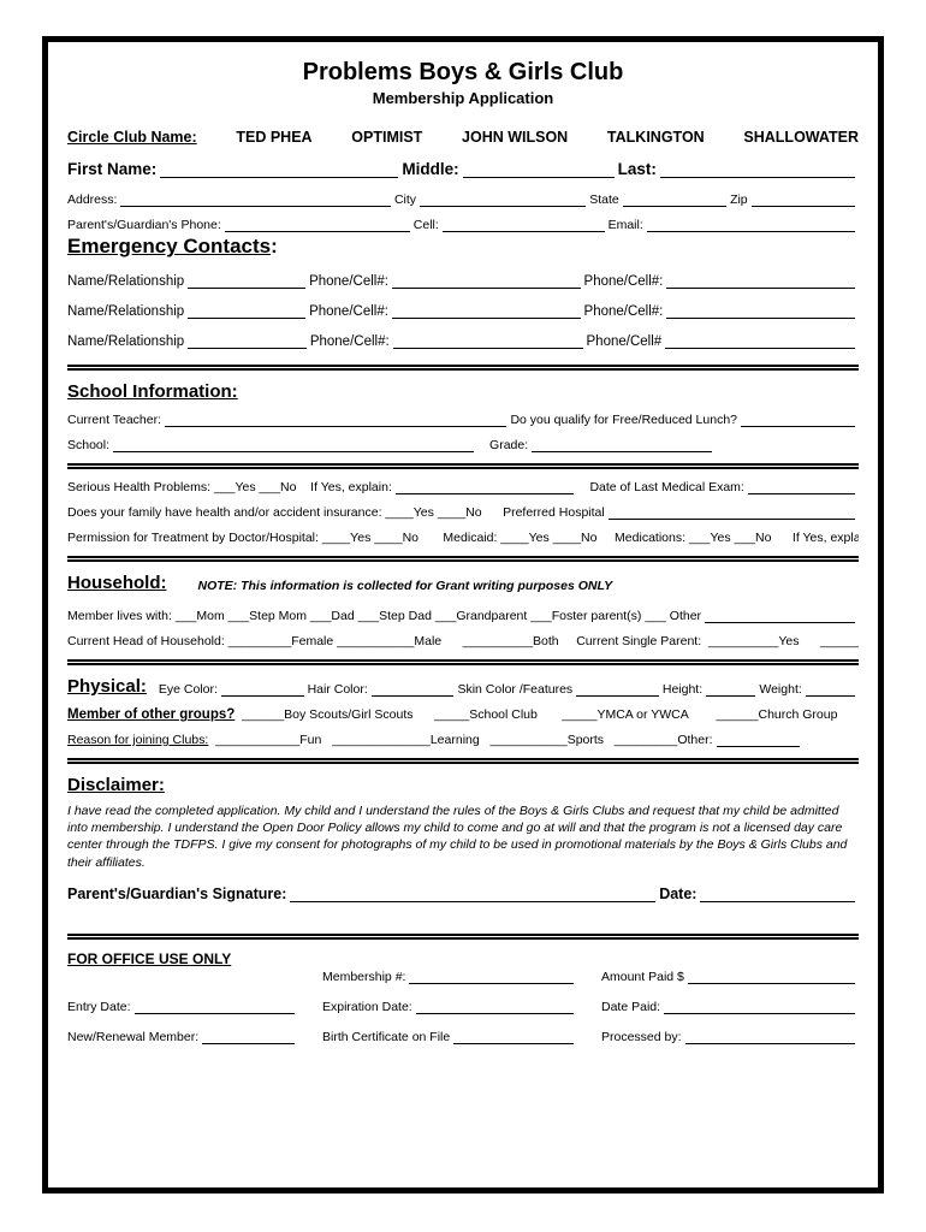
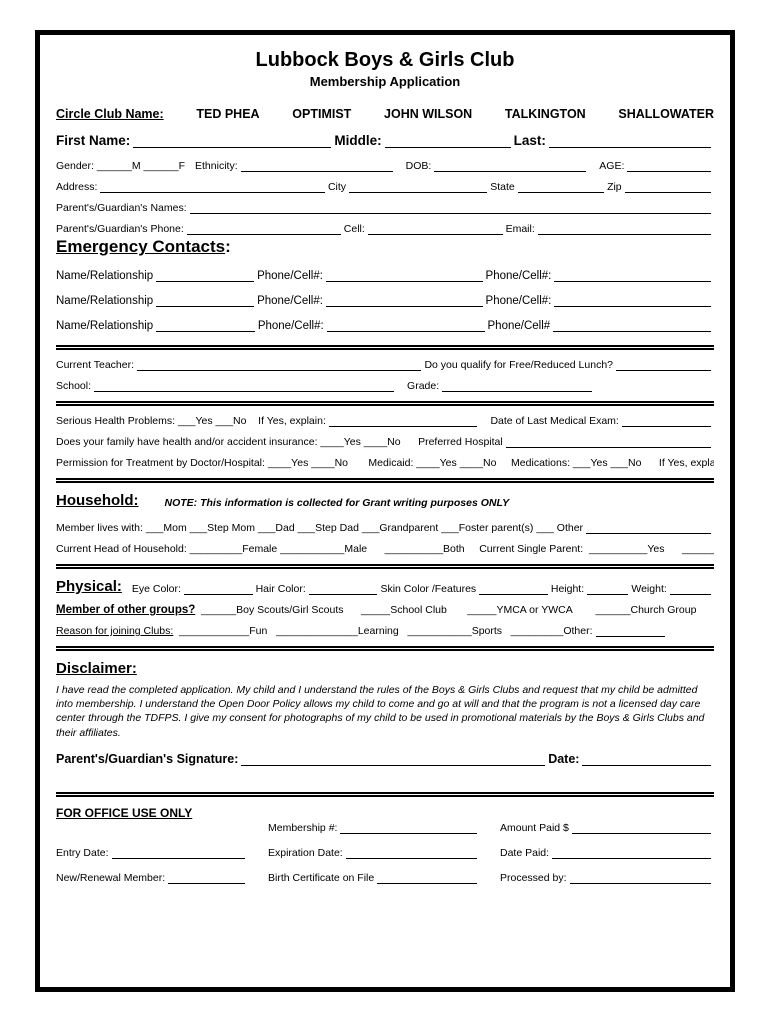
- Problems Boys & Girls Club
+ Lubbock Boys & Girls Club
  Membership Application
  Circle Club Name:
  TED PHEA
  OPTIMIST
  JOHN WILSON
  TALKINGTON
  SHALLOWATER
  First Name:
  Middle:
  Last:
+ Gender: ______M ______F
+ Ethnicity:
+ DOB:
+ AGE:
  Address:
  City
  State
  Zip
+ Parent's/Guardian's Names:
  Parent's/Guardian's Phone:
  Cell:
  Email:
  Emergency Contacts
  :
  Name/Relationship
  Phone/Cell#:
  Phone/Cell#:
  Name/Relationship
  Phone/Cell#:
  Phone/Cell#:
  Name/Relationship
  Phone/Cell#:
  Phone/Cell#
- School Information:
  Current Teacher:
  Do you qualify for Free/Reduced Lunch?
  School:
  Grade:
  Serious Health Problems: ___Yes ___No If Yes, explain:
  Date of Last Medical Exam:
  Does your family have health and/or accident insurance: ____Yes ____No Preferred Hospital
  Permission for Treatment by Doctor/Hospital: ____Yes ____No Medicaid: ____Yes ____No Medications: ___Yes ___No If Yes, expla
  Household:
  NOTE: This information is collected for Grant writing purposes ONLY
  Member lives with: ___Mom ___Step Mom ___Dad ___Step Dad ___Grandparent ___Foster parent(s) ___ Other
  Current Head of Household: _________Female ___________Male __________Both Current Single Parent: __________Yes _____
  Physical:
  Eye Color:
  Hair Color:
  Skin Color /Features
  Height:
  Weight:
  Member of other groups?
  ______Boy Scouts/Girl Scouts _____School Club _____YMCA or YWCA ______Church Group
  Reason for joining Clubs:
  ____________Fun ______________Learning ___________Sports _________Other:
  Disclaimer:
  I have read the completed application. My child and I understand the rules of the Boys & Girls Clubs and request that my child be admitted into membership. I understand the Open Door Policy allows my child to come and go at will and that the program is not a licensed day care center through the TDFPS. I give my consent for photographs of my child to be used in promotional materials by the Boys & Girls Clubs and their affiliates.
  Parent's/Guardian's Signature:
  Date:
  FOR OFFICE USE ONLY
  Membership #:
  Amount Paid $
  Entry Date:
  Expiration Date:
  Date Paid:
  New/Renewal Member:
  Birth Certificate on File
  Processed by:
